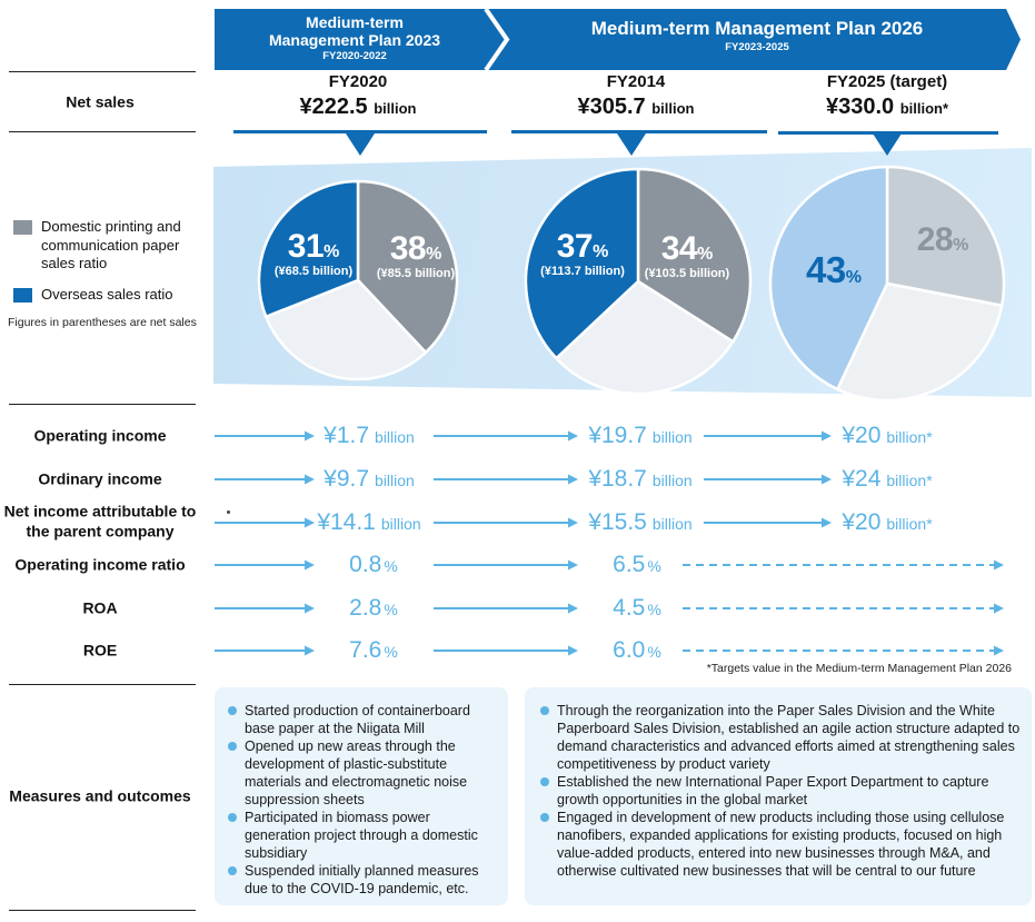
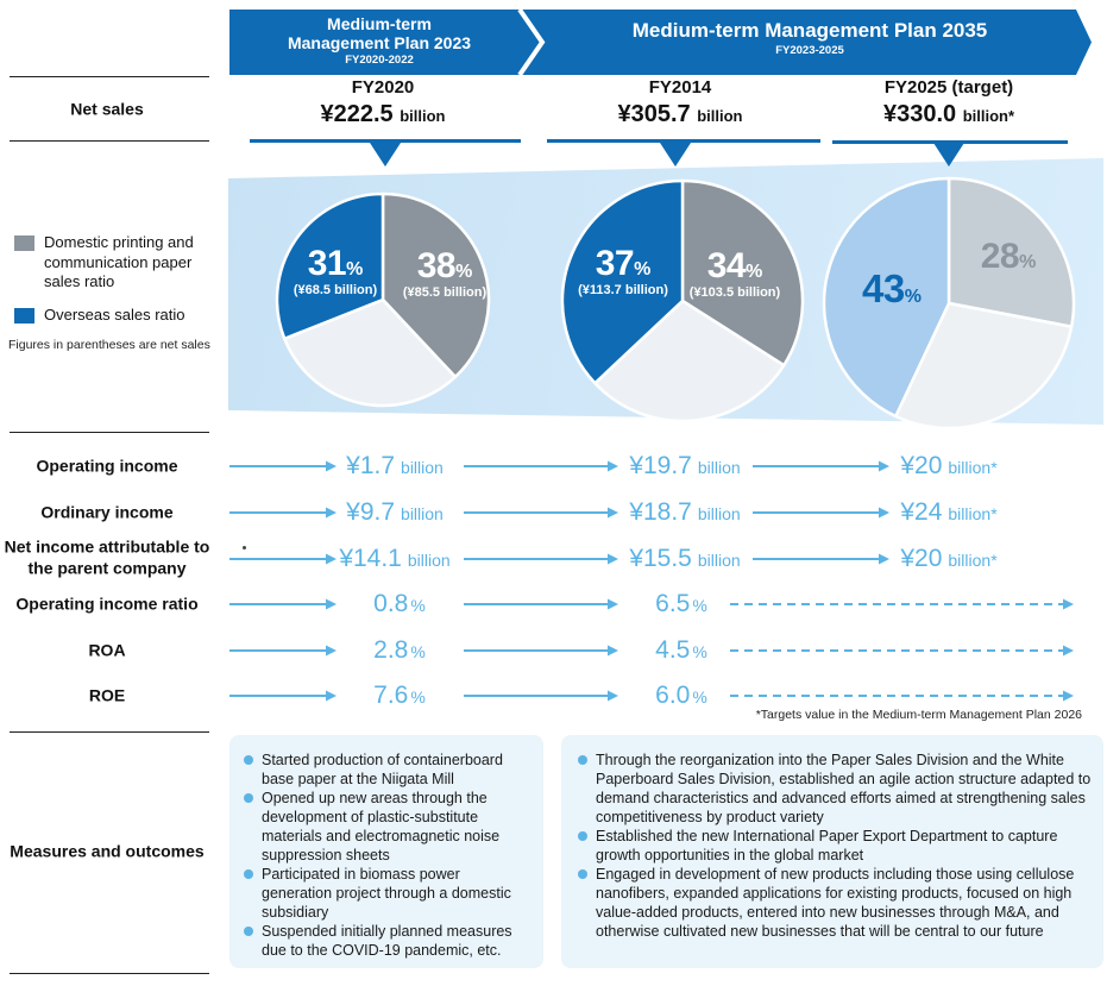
  Medium-term
  Management Plan 2023
  FY2020-2022
- Medium-term Management Plan 2026
+ Medium-term Management Plan 2035
  FY2023-2025
  Net sales
  Domestic printing and communication paper sales ratio
  Overseas sales ratio
  Figures in parentheses are net sales
  FY2020
  ¥222.5 billion
  FY2014
  ¥305.7 billion
  FY2025 (target)
  ¥330.0 billion*
  31%
  (¥68.5 billion)
  38%
  (¥85.5 billion)
  37%
  (¥113.7 billion)
  34%
  (¥103.5 billion)
  43%
  28%
  Operating income
  Ordinary income
  Net income attributable to the parent company
  Operating income ratio
  ROA
  ROE
  ¥1.7 billion
  ¥19.7 billion
  ¥20 billion*
  ¥9.7 billion
  ¥18.7 billion
  ¥24 billion*
  ¥14.1 billion
  ¥15.5 billion
  ¥20 billion*
  0.8 %
  6.5 %
  2.8 %
  4.5 %
  7.6 %
  6.0 %
  *Targets value in the Medium-term Management Plan 2026
  Measures and outcomes
  Started production of containerboard base paper at the Niigata Mill
  Opened up new areas through the development of plastic-substitute materials and electromagnetic noise suppression sheets
  Participated in biomass power generation project through a domestic subsidiary
  Suspended initially planned measures due to the COVID-19 pandemic, etc.
  Through the reorganization into the Paper Sales Division and the White Paperboard Sales Division, established an agile action structure adapted to demand characteristics and advanced efforts aimed at strengthening sales competitiveness by product variety
  Established the new International Paper Export Department to capture growth opportunities in the global market
  Engaged in development of new products including those using cellulose nanofibers, expanded applications for existing products, focused on high value-added products, entered into new businesses through M&A, and otherwise cultivated new businesses that will be central to our future
